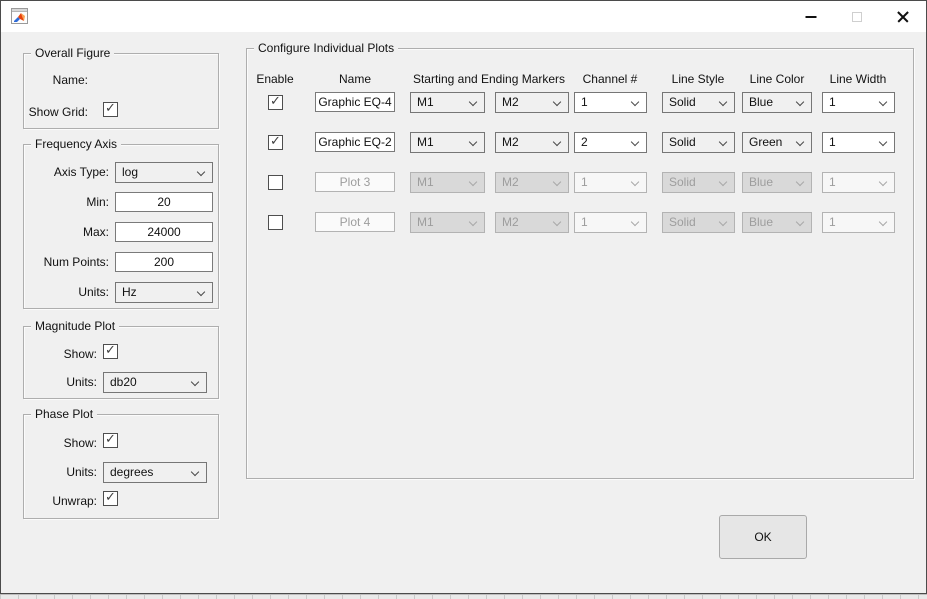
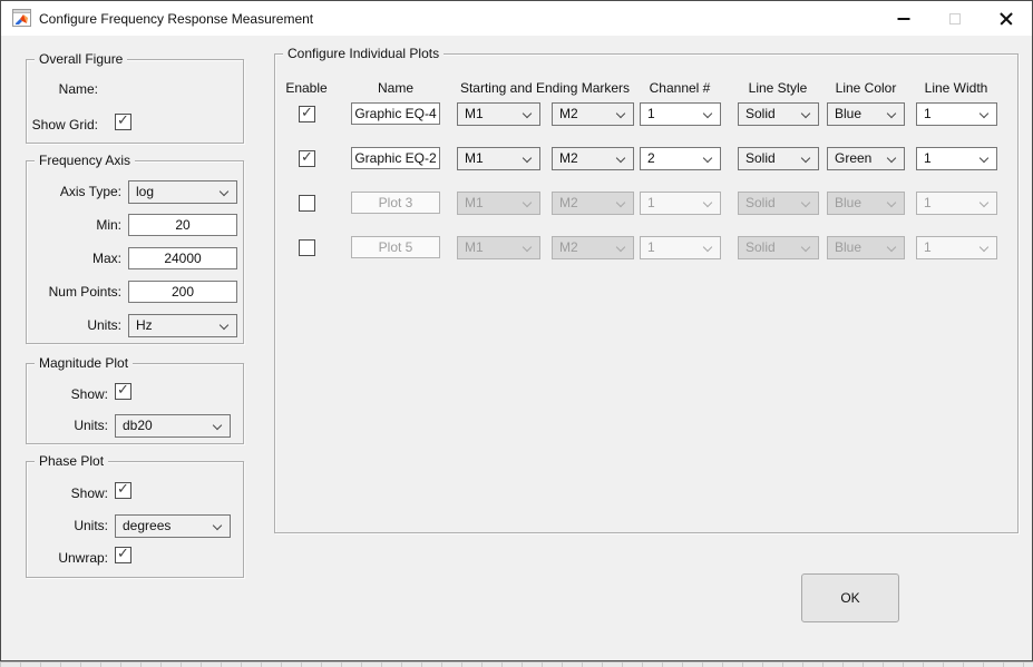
+ Configure Frequency Response Measurement
  Overall Figure
  Name:
  Show Grid:
  ✓
  Frequency Axis
  Axis Type:
  log
  Min:
  20
  Max:
  24000
  Num Points:
  200
  Units:
  Hz
  Magnitude Plot
  Show:
  ✓
  Units:
  db20
  Phase Plot
  Show:
  ✓
  Units:
  degrees
  Unwrap:
  ✓
  Configure Individual Plots
  Enable
  Name
  Starting and Ending Markers
  Channel #
  Line Style
  Line Color
  Line Width
  ✓
  Graphic EQ-4
  M1
  M2
  1
  Solid
  Blue
  1
  ✓
  Graphic EQ-2
  M1
  M2
  2
  Solid
  Green
  1
  Plot 3
  M1
  M2
  1
  Solid
  Blue
  1
- Plot 4
+ Plot 5
  M1
  M2
  1
  Solid
  Blue
  1
  OK
